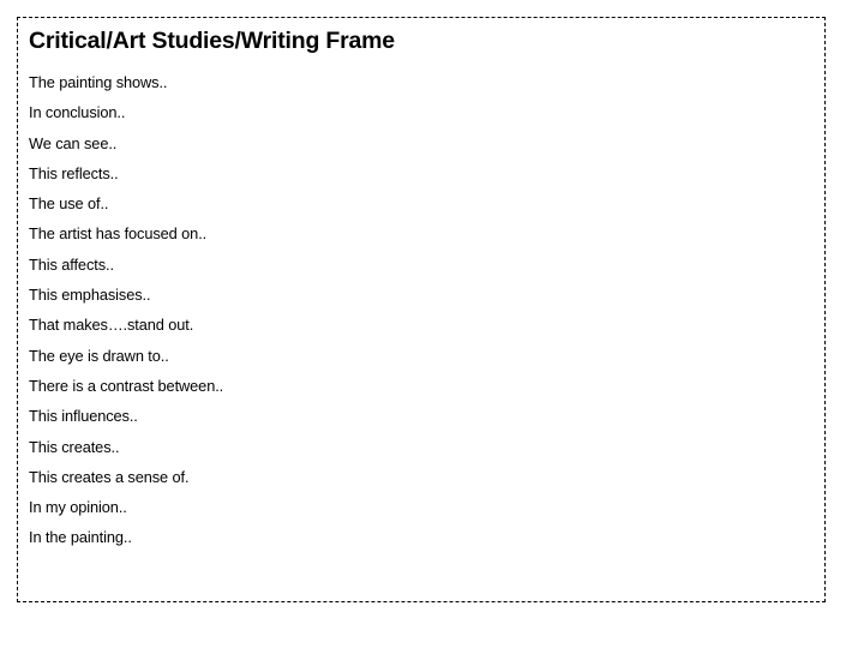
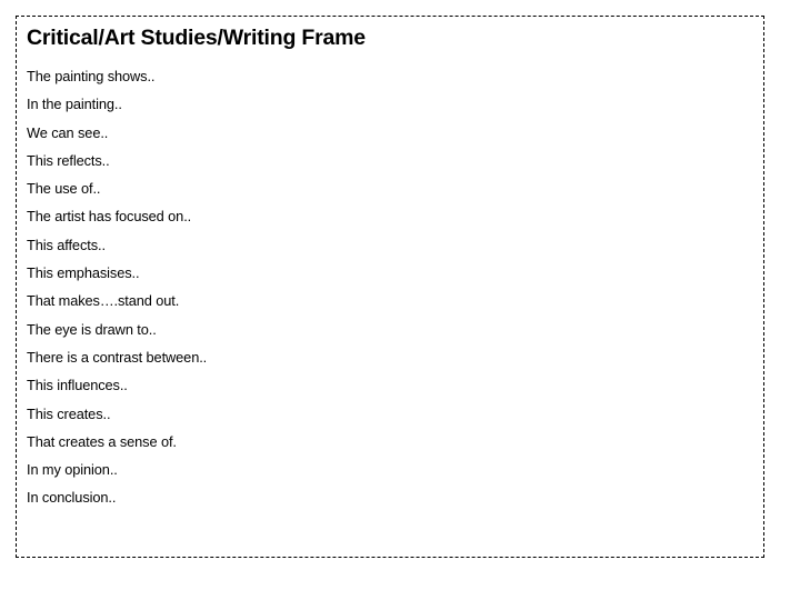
  Critical/Art Studies/Writing Frame
  The painting shows..
- In conclusion..
+ In the painting..
  We can see..
  This reflects..
  The use of..
  The artist has focused on..
  This affects..
  This emphasises..
  That makes….stand out.
  The eye is drawn to..
  There is a contrast between..
  This influences..
  This creates..
- This creates a sense of.
+ That creates a sense of.
  In my opinion..
- In the painting..
+ In conclusion..
